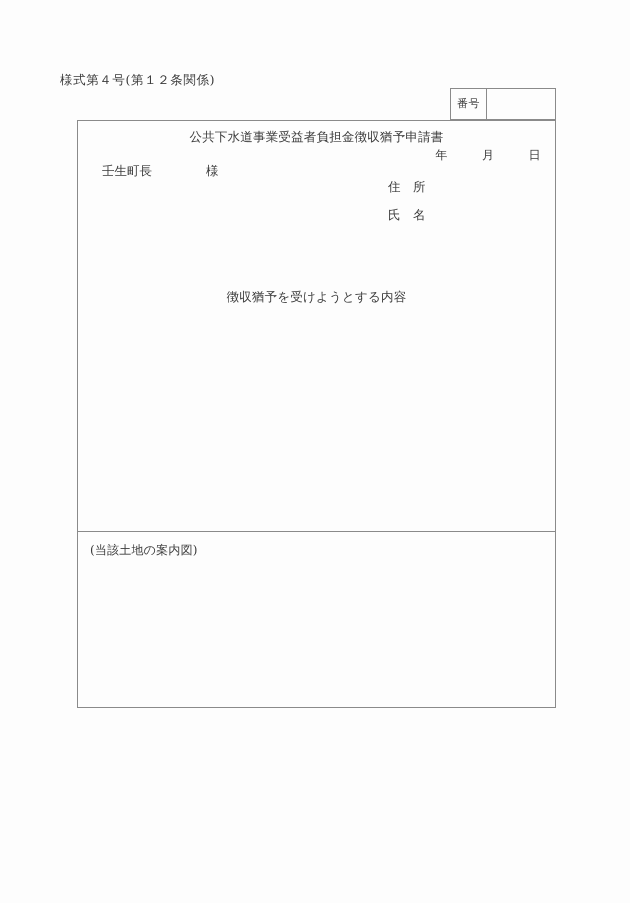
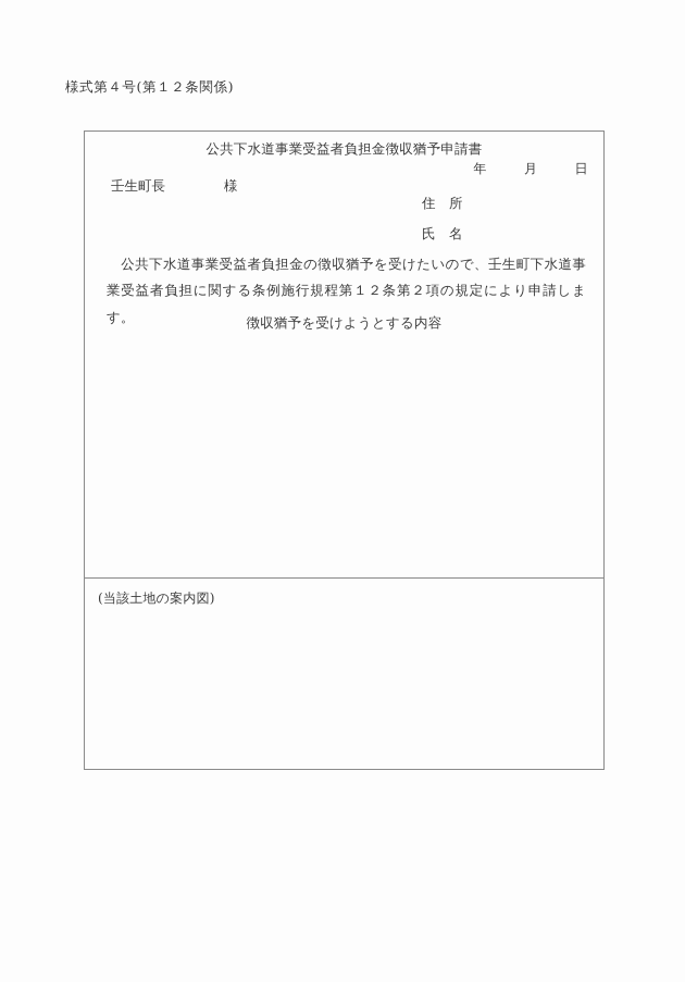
  様式第４号(第１２条関係)
- 番号
  公共下水道事業受益者負担金徴収猶予申請書
  年 月 日
  壬生町長 様
  住 所
  氏 名
+ 公共下水道事業受益者負担金の徴収猶予を受けたいので、壬生町下水道事業受益者負担に関する条例施行規程第１２条第２項の規定により申請します。
  徴収猶予を受けようとする内容
  (当該土地の案内図)
